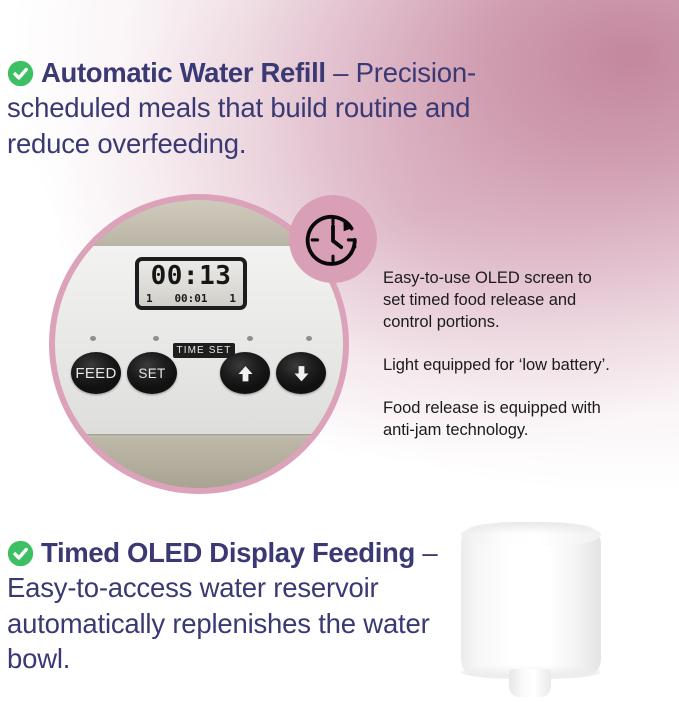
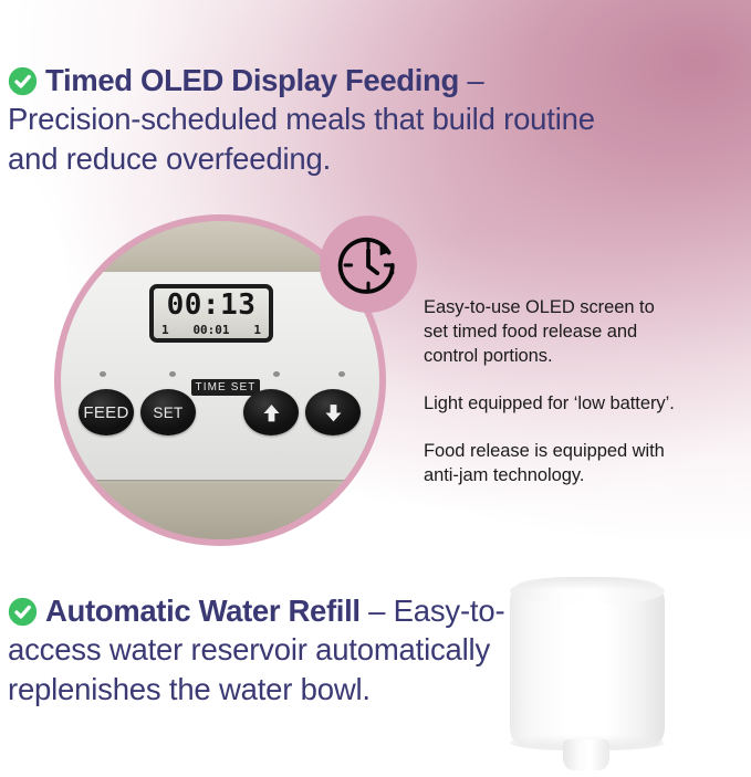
- Automatic Water Refill – Precision-scheduled meals that build routine and reduce overfeeding.
+ Timed OLED Display Feeding – Precision-scheduled meals that build routine and reduce overfeeding.
  00:13
  1
  00:01
  1
  TIME SET
  FEED
  SET
  Easy-to-use OLED screen to set timed food release and control portions.
  Light equipped for ‘low battery’.
  Food release is equipped with anti-jam technology.
- Timed OLED Display Feeding – Easy-to-access water reservoir automatically replenishes the water bowl.
+ Automatic Water Refill – Easy-to-access water reservoir automatically replenishes the water bowl.
